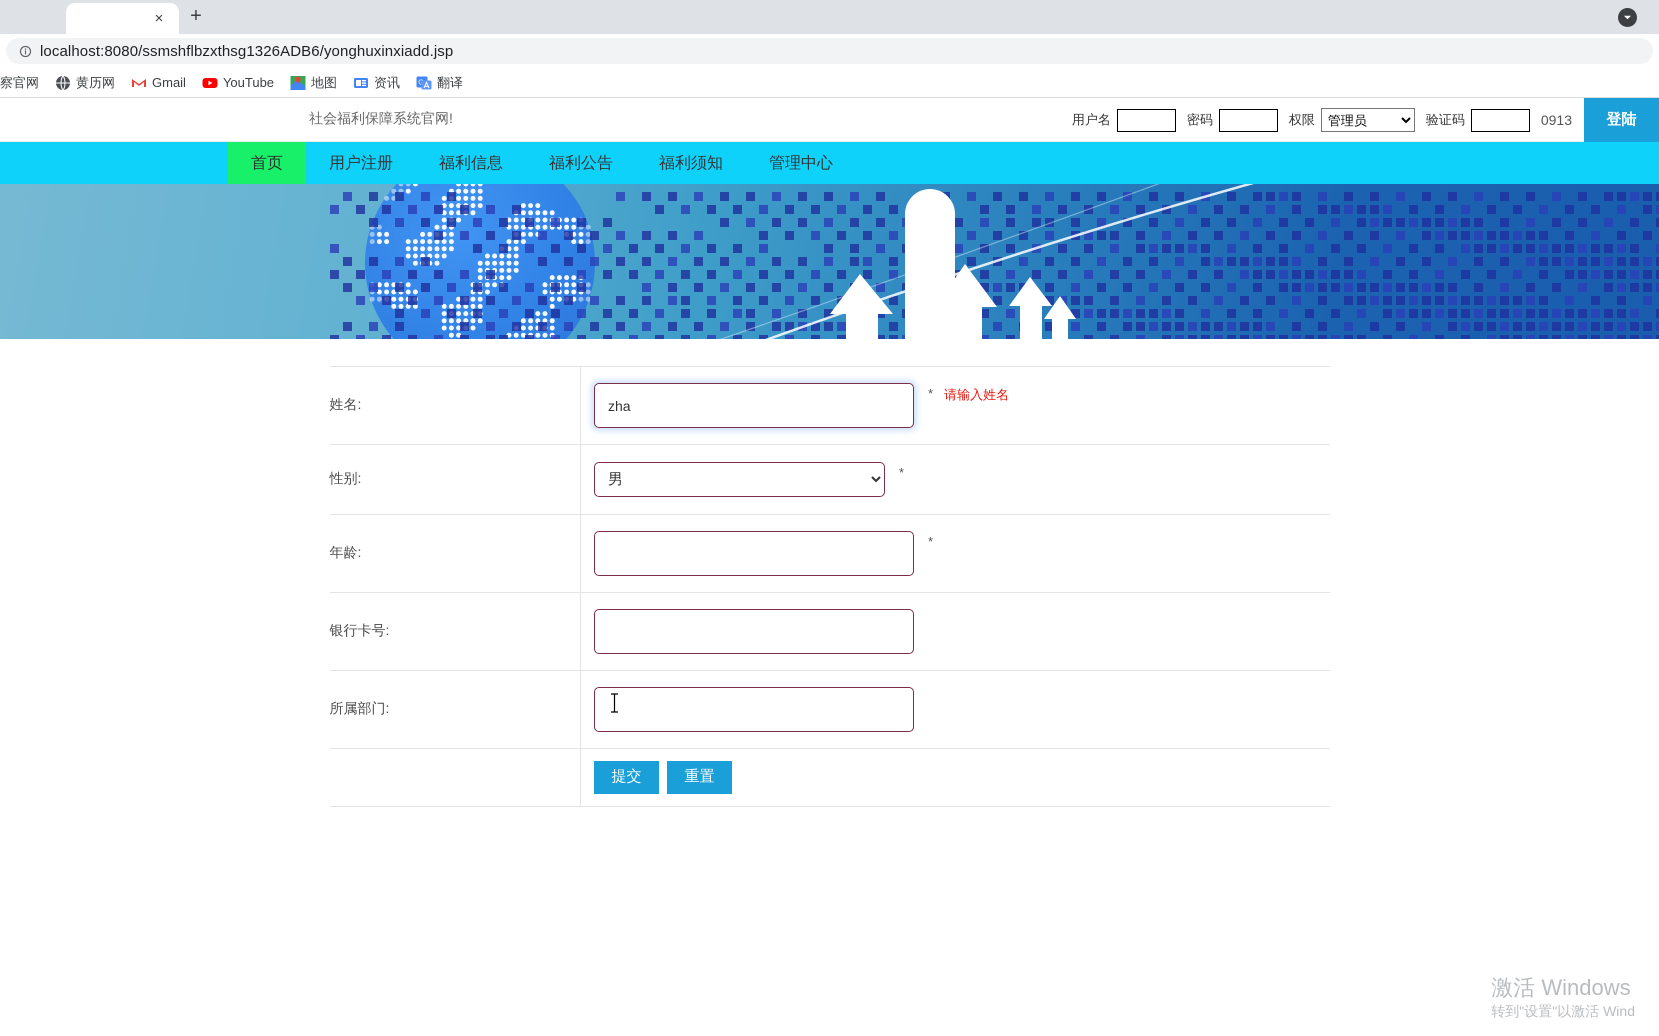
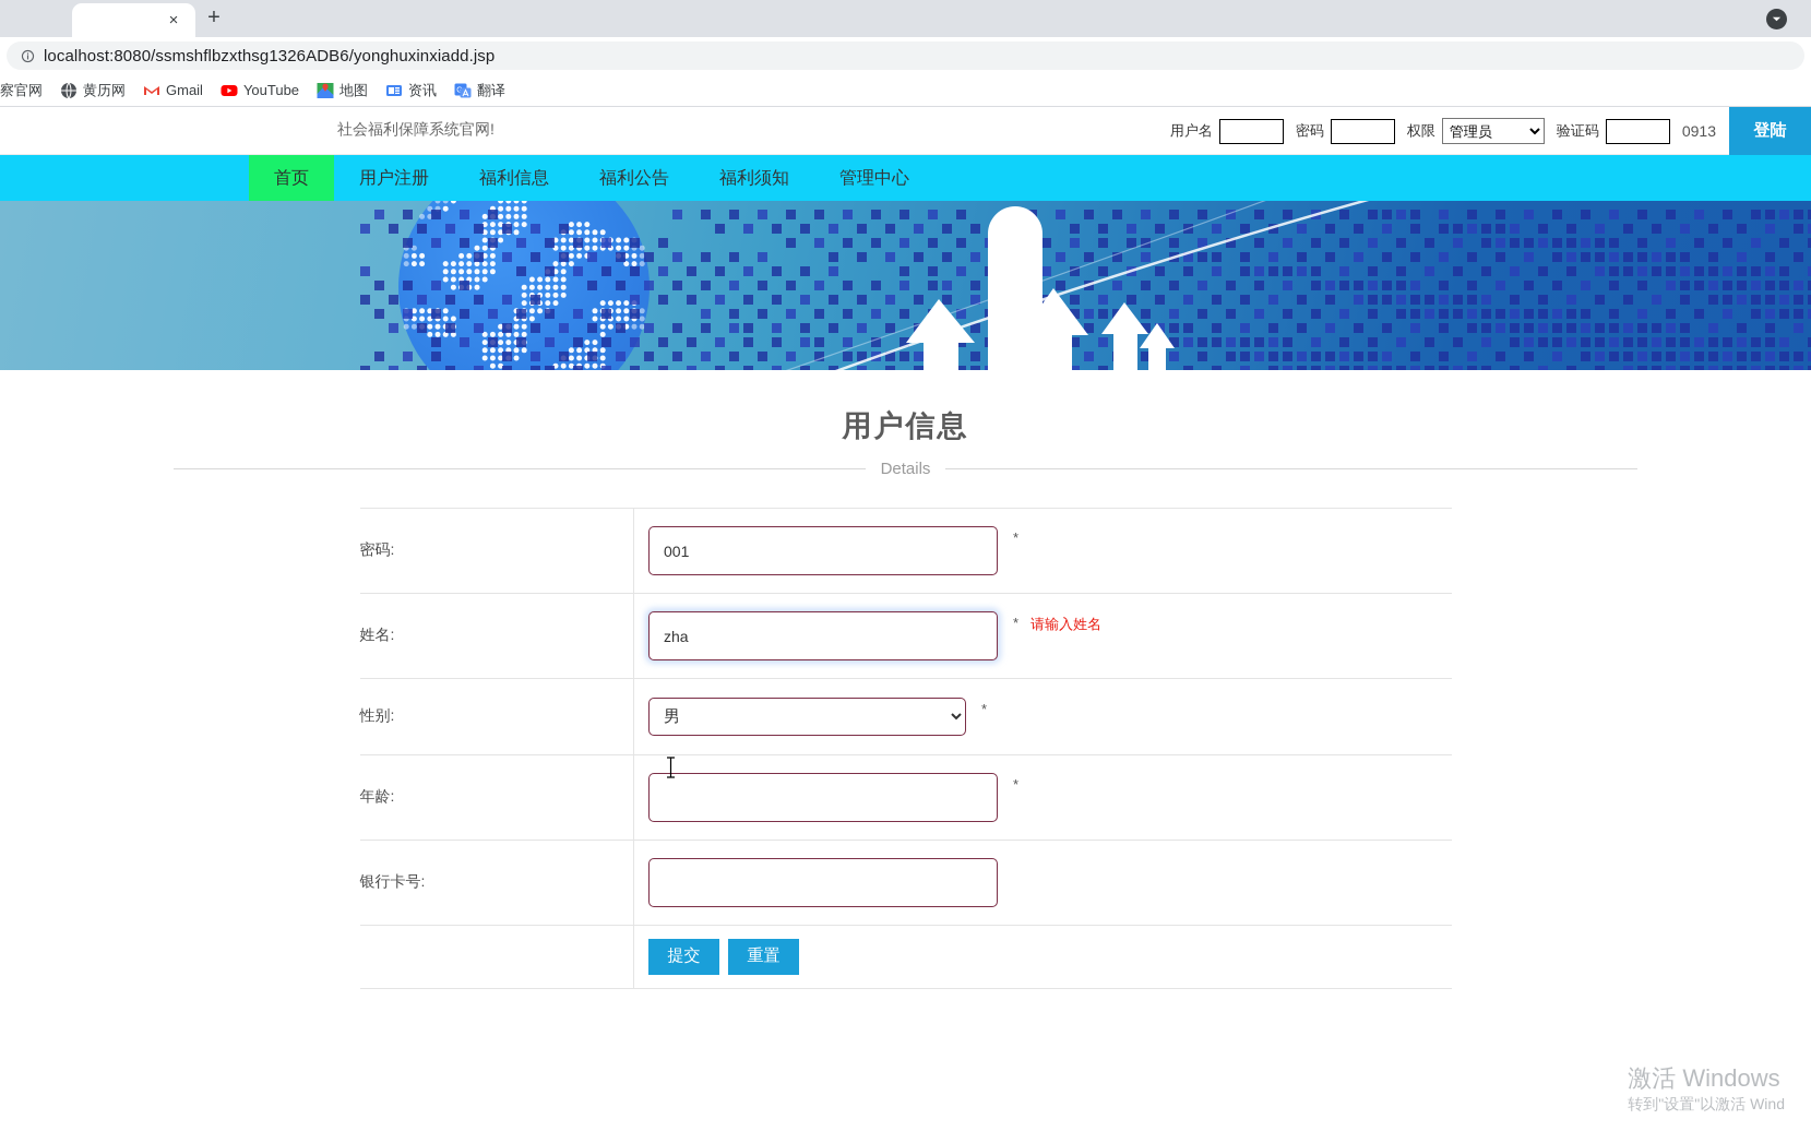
  ×
  +
  localhost:8080/ssmshflbzxthsg1326ADB6/yonghuxinxiadd.jsp
  察官网
  黄历网
  Gmail
  YouTube
  地图
  资讯
  翻译
  社会福利保障系统官网!
  用户名
  密码
  权限
  管理员
  验证码
  0913
  登陆
  首页
  用户注册
  福利信息
  福利公告
  福利须知
  管理中心
+ 用户信息
+ Details
+ 密码:	001 *
  姓名:	zha * 请输入姓名
  性别:	男 *
  年龄:	*
  银行卡号:
- 所属部门:
  	提交 重置
  激活 Windows
  转到"设置"以激活 Wind
